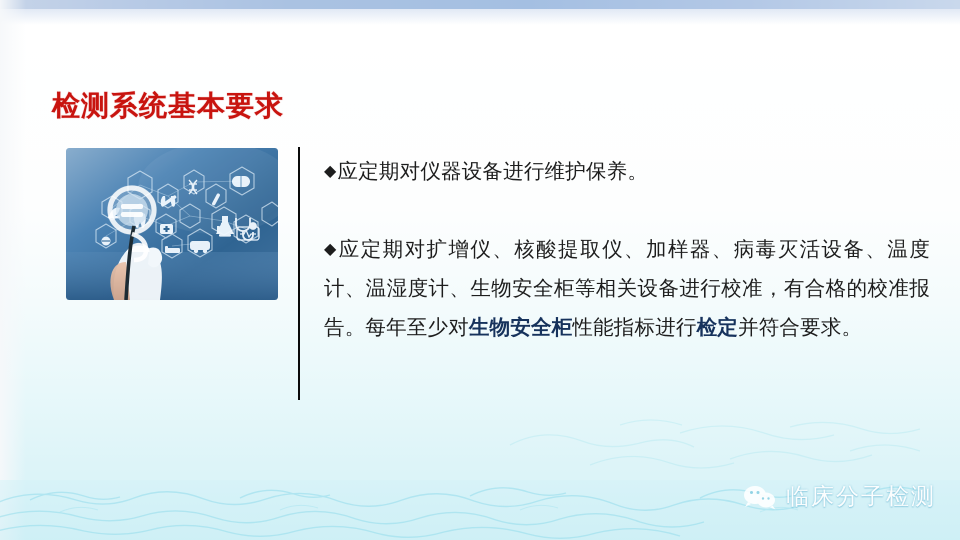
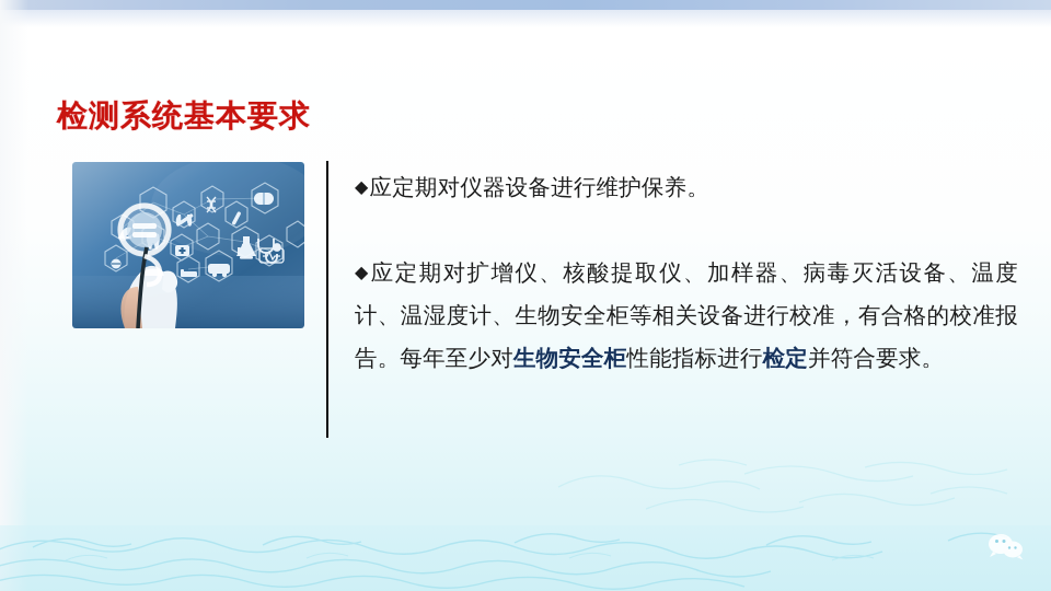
  检测系统基本要求
  ◆应定期对仪器设备进行维护保养。
  ◆应定期对扩增仪、核酸提取仪、加样器、病毒灭活设备、温度计、温湿度计、生物安全柜等相关设备进行校准，有合格的校准报告。每年至少对生物安全柜性能指标进行检定并符合要求。
- 临床分子检测
